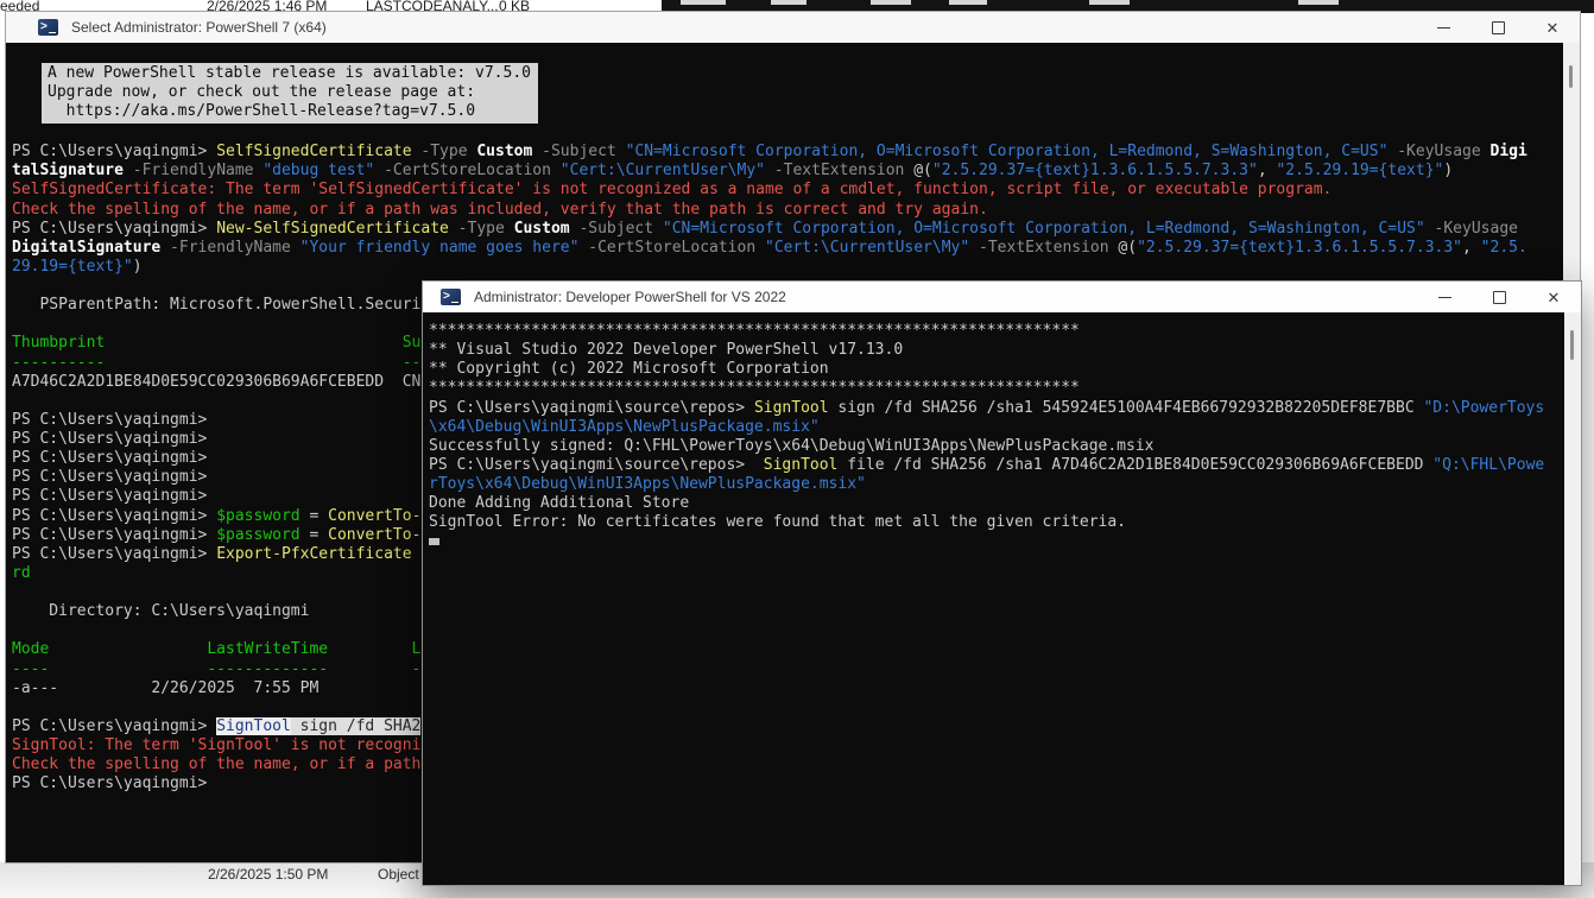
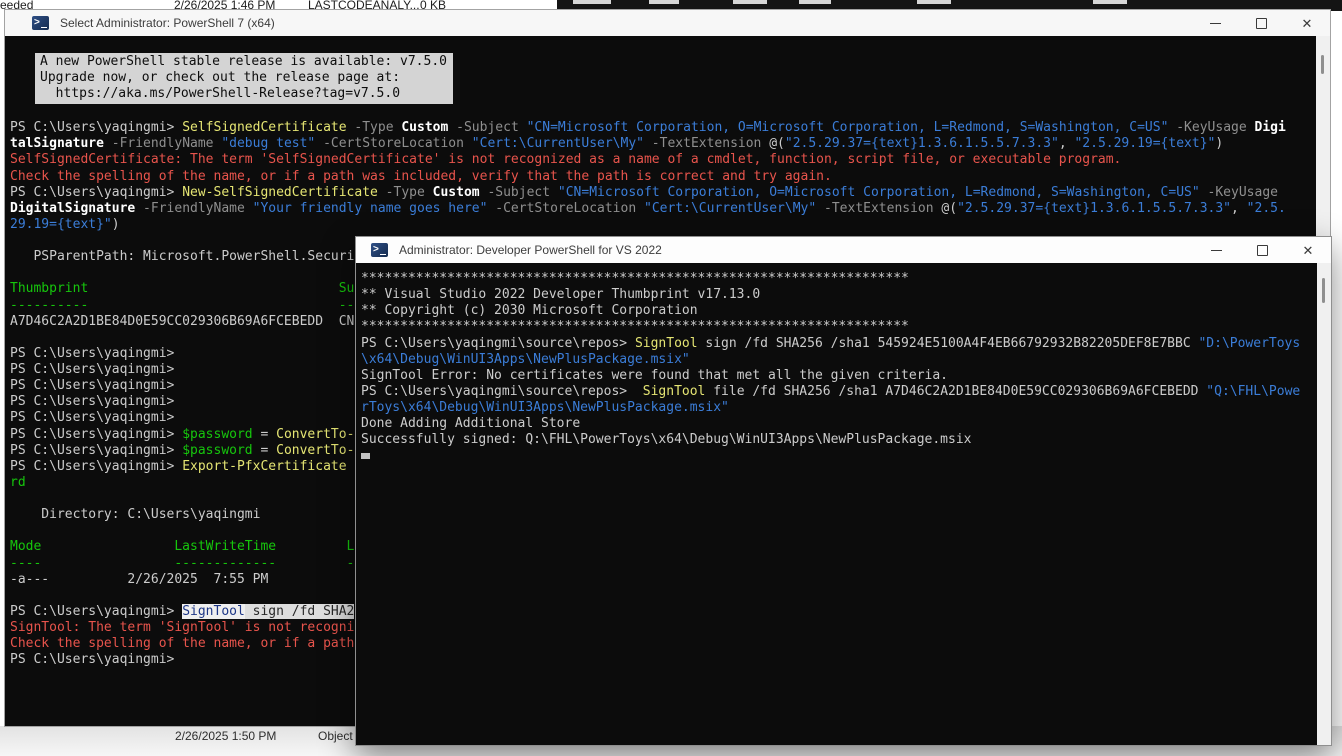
  eeded
  2/26/2025 1:46 PM
  LASTCODEANALY...
  0 KB
  2/26/2025 1:50 PM
  Object
  >
  Select Administrator: PowerShell 7 (x64)
  ✕
  A new PowerShell stable release is available: v7.5.0
  Upgrade now, or check out the release page at:
  https://aka.ms/PowerShell-Release?tag=v7.5.0
  PS C:\Users\yaqingmi> SelfSignedCertificate -Type Custom -Subject "CN=Microsoft Corporation, O=Microsoft Corporation, L=Redmond, S=Washington, C=US" -KeyUsage Digi
  talSignature -FriendlyName "debug test" -CertStoreLocation "Cert:\CurrentUser\My" -TextExtension @("2.5.29.37={text}1.3.6.1.5.5.7.3.3", "2.5.29.19={text}")
  SelfSignedCertificate: The term 'SelfSignedCertificate' is not recognized as a name of a cmdlet, function, script file, or executable program.
  Check the spelling of the name, or if a path was included, verify that the path is correct and try again.
  PS C:\Users\yaqingmi> New-SelfSignedCertificate -Type Custom -Subject "CN=Microsoft Corporation, O=Microsoft Corporation, L=Redmond, S=Washington, C=US" -KeyUsage
  DigitalSignature -FriendlyName "Your friendly name goes here" -CertStoreLocation "Cert:\CurrentUser\My" -TextExtension @("2.5.29.37={text}1.3.6.1.5.5.7.3.3", "2.5.
  29.19={text}")
  PSParentPath: Microsoft.PowerShell.Securi
  Thumbprint Su
  ---------- --
  A7D46C2A2D1BE84D0E59CC029306B69A6FCEBEDD CN
  PS C:\Users\yaqingmi>
  PS C:\Users\yaqingmi>
  PS C:\Users\yaqingmi>
  PS C:\Users\yaqingmi>
  PS C:\Users\yaqingmi>
  PS C:\Users\yaqingmi> $password = ConvertTo-
  PS C:\Users\yaqingmi> $password = ConvertTo-
  PS C:\Users\yaqingmi> Export-PfxCertificate
  rd
  Directory: C:\Users\yaqingmi
  Mode LastWriteTime L
  ---- ------------- -
  -a--- 2/26/2025 7:55 PM
  PS C:\Users\yaqingmi> SignTool sign /fd SHA2
  SignTool: The term 'SignTool' is not recogni
  Check the spelling of the name, or if a path
  PS C:\Users\yaqingmi>
  >
  Administrator: Developer PowerShell for VS 2022
  ✕
  **********************************************************************
- ** Visual Studio 2022 Developer PowerShell v17.13.0
+ ** Visual Studio 2022 Developer Thumbprint v17.13.0
- ** Copyright (c) 2022 Microsoft Corporation
+ ** Copyright (c) 2030 Microsoft Corporation
  **********************************************************************
  PS C:\Users\yaqingmi\source\repos> SignTool sign /fd SHA256 /sha1 545924E5100A4F4EB66792932B82205DEF8E7BBC "D:\PowerToys
  \x64\Debug\WinUI3Apps\NewPlusPackage.msix"
- Successfully signed: Q:\FHL\PowerToys\x64\Debug\WinUI3Apps\NewPlusPackage.msix
+ SignTool Error: No certificates were found that met all the given criteria.
  PS C:\Users\yaqingmi\source\repos> SignTool file /fd SHA256 /sha1 A7D46C2A2D1BE84D0E59CC029306B69A6FCEBEDD "Q:\FHL\Powe
  rToys\x64\Debug\WinUI3Apps\NewPlusPackage.msix"
  Done Adding Additional Store
- SignTool Error: No certificates were found that met all the given criteria.
+ Successfully signed: Q:\FHL\PowerToys\x64\Debug\WinUI3Apps\NewPlusPackage.msix
